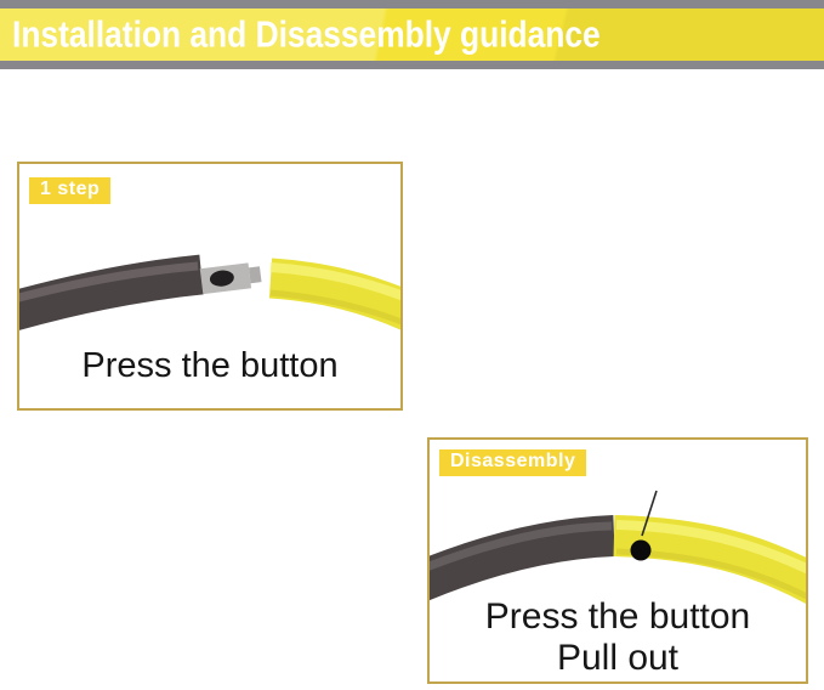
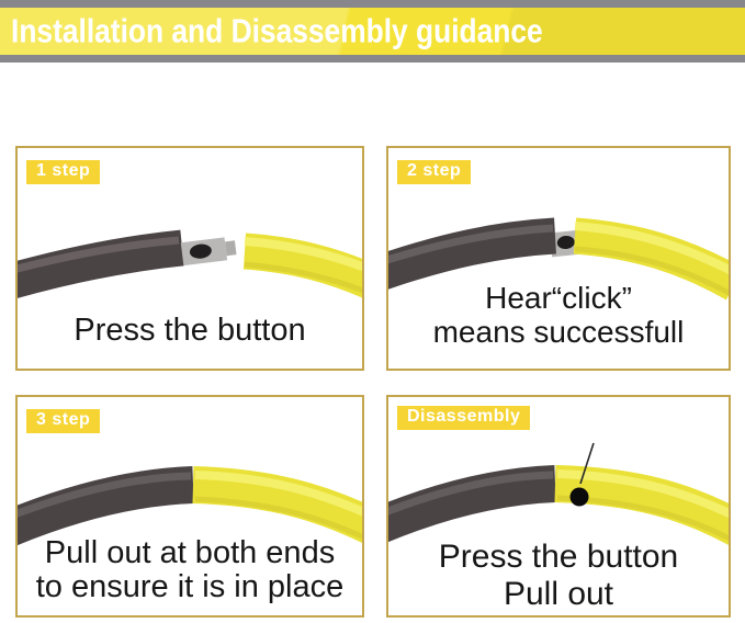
  Installation and Disassembly guidance
  1 step
  Press the button
+ 2 step
+ Hear“click”
+ means successfull
+ 3 step
+ Pull out at both ends
+ to ensure it is in place
  Disassembly
  Press the button
  Pull out
